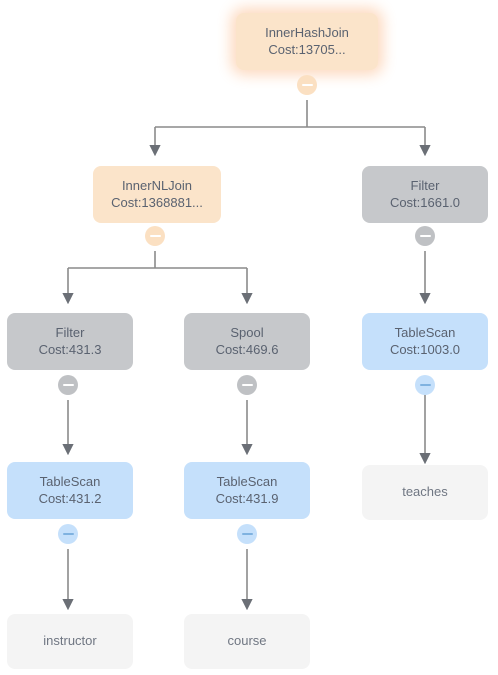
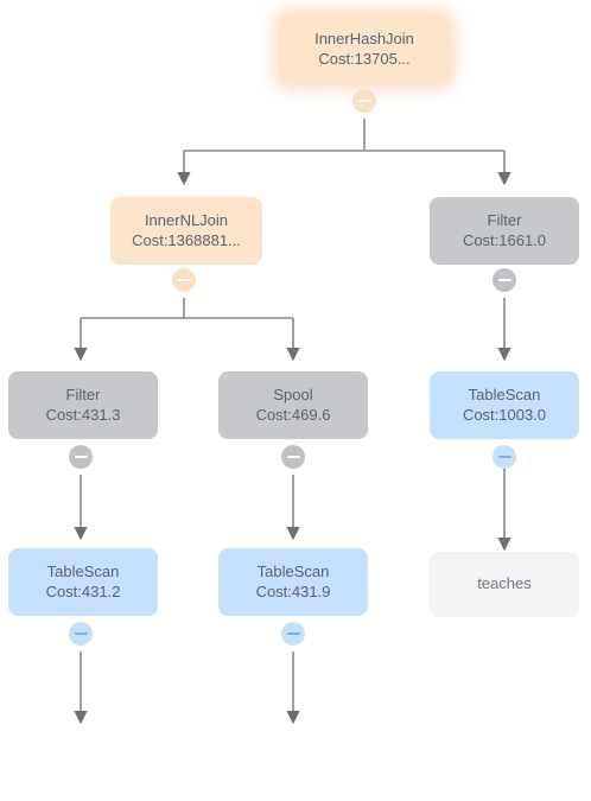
  InnerHashJoin
  Cost:13705...
  InnerNLJoin
  Cost:1368881...
  Filter
  Cost:1661.0
  Filter
  Cost:431.3
  Spool
  Cost:469.6
  TableScan
  Cost:1003.0
  TableScan
  Cost:431.2
  TableScan
  Cost:431.9
  teaches
- instructor
- course
